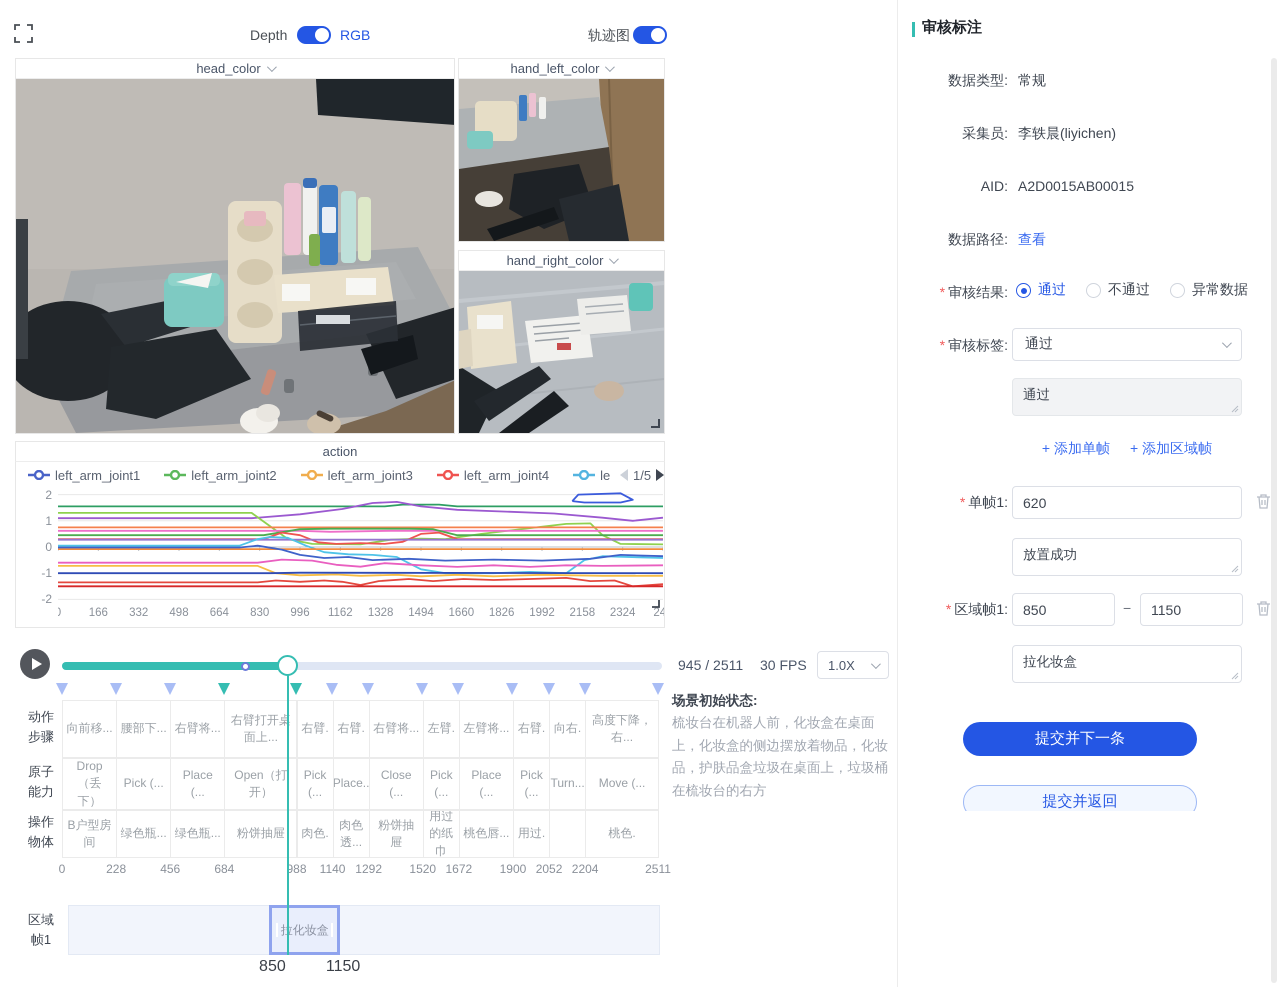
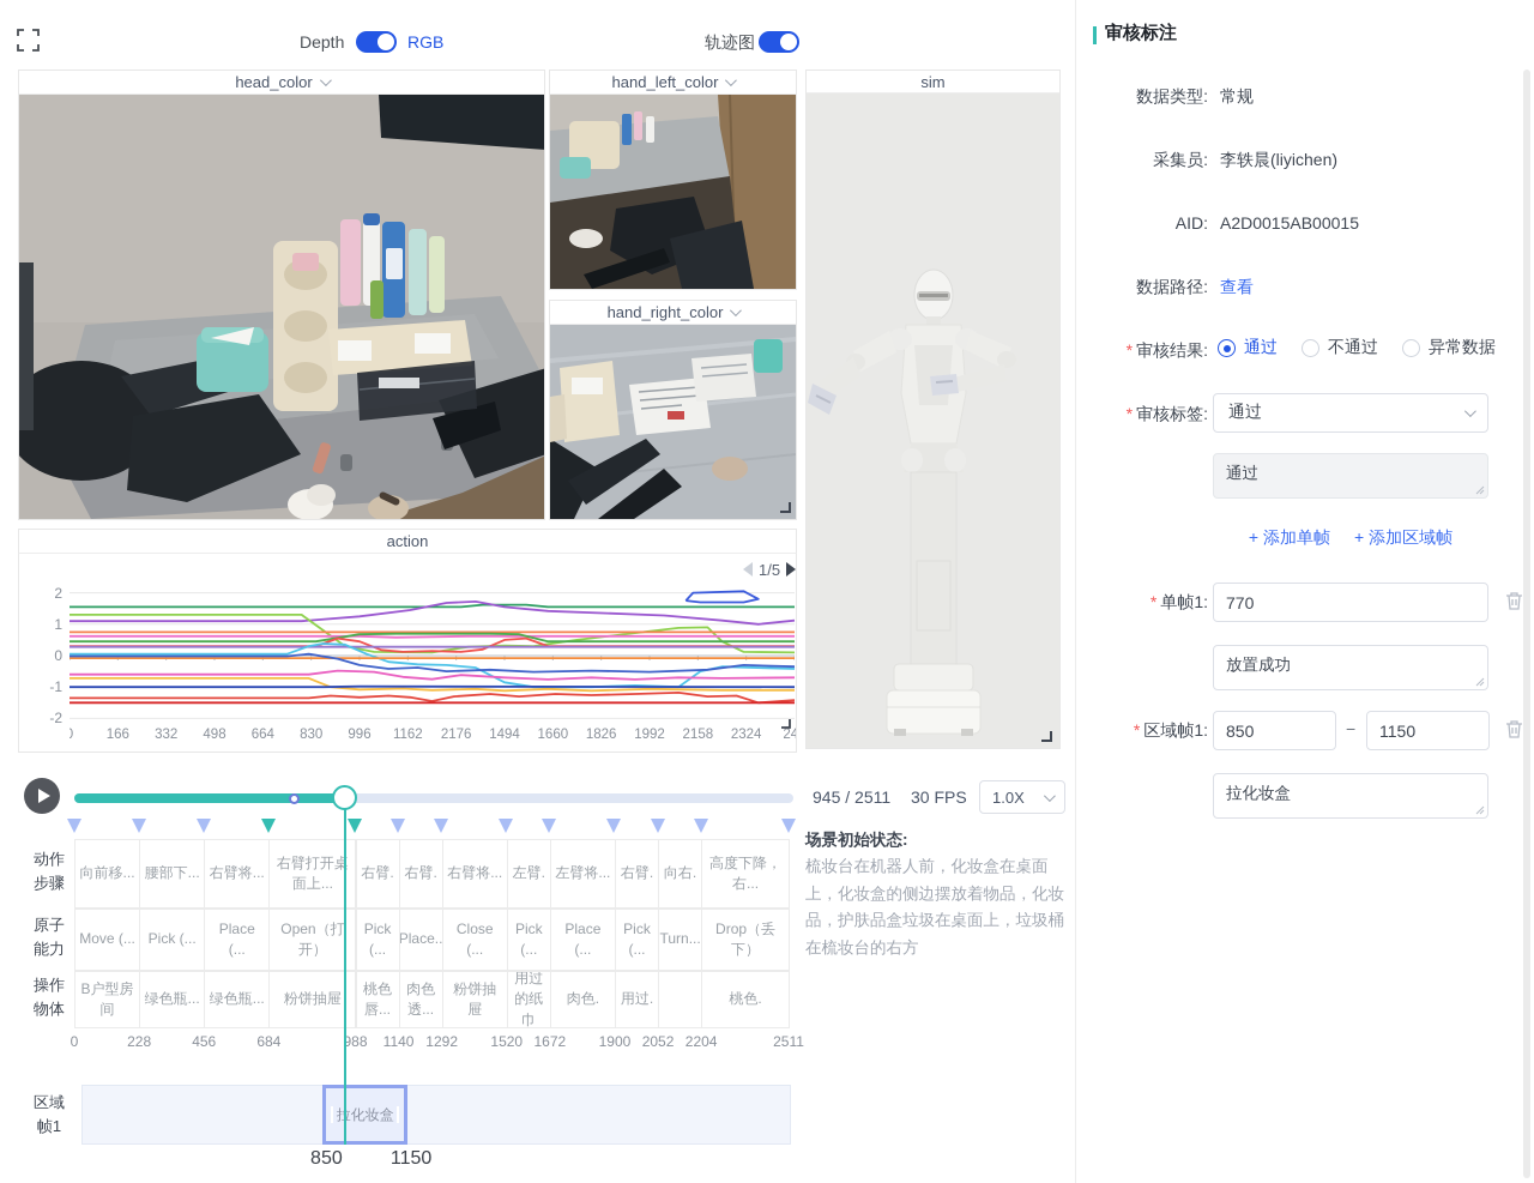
  Depth
  RGB
  轨迹图
  head_color
  hand_left_color
  hand_right_color
+ sim
  action
- left_arm_joint1
- left_arm_joint2
- left_arm_joint3
- left_arm_joint4
- le
  1/5
  2
  1
  0
  -1
  -2
  0
  166
  332
  498
  664
  830
  996
  1162
- 1328
+ 2176
  1494
  1660
  1826
  1992
  2158
  2324
  945 / 2511
  30 FPS
  1.0X
  动作步骤
  原子能力
  操作物体
  向前移...
  腰部下...
  右臂将...
  右臂打开桌面上...
  右臂.
  右臂.
  右臂将...
  左臂.
  左臂将...
  右臂.
  向右.
  高度下降，右...
- Drop（丢下）
+ Move (...
  Pick (...
  Place (...
  Open（打开）
  Pick (...
  Place.
  Close (...
  Pick (...
  Place (...
  Pick (...
  Turn...
- Move (...
+ Drop（丢下）
  B户型房间
  绿色瓶...
  绿色瓶...
  粉饼抽屉
- 肉色.
+ 桃色唇...
  肉色透...
  粉饼抽屉
  用过的纸巾
- 桃色唇...
+ 肉色.
  用过.
  桃色.
  0
  228
  456
  684
  988
  1140
  1292
  1520
  1672
  1900
  2052
  2204
  2511
  区域帧1
  化妆盒
  850
  1150
  场景初始状态:
  梳妆台在机器人前，化妆盒在桌面上，化妆盒的侧边摆放着物品，化妆品，护肤品盒垃圾在桌面上，垃圾桶在梳妆台的右方
  审核标注
  数据类型:
  常规
  采集员:
  李轶晨(liyichen)
  AID:
  A2D0015AB00015
  数据路径:
  查看
  * 审核结果:
  通过
  不通过
  异常数据
  * 审核标签:
  通过
  通过
  + 添加单帧
  + 添加区域帧
  * 单帧1:
- 620
+ 770
  放置成功
  * 区域帧1:
  850
  −
  1150
  拉化妆盒
- 提交并下一条
- 提交并返回
